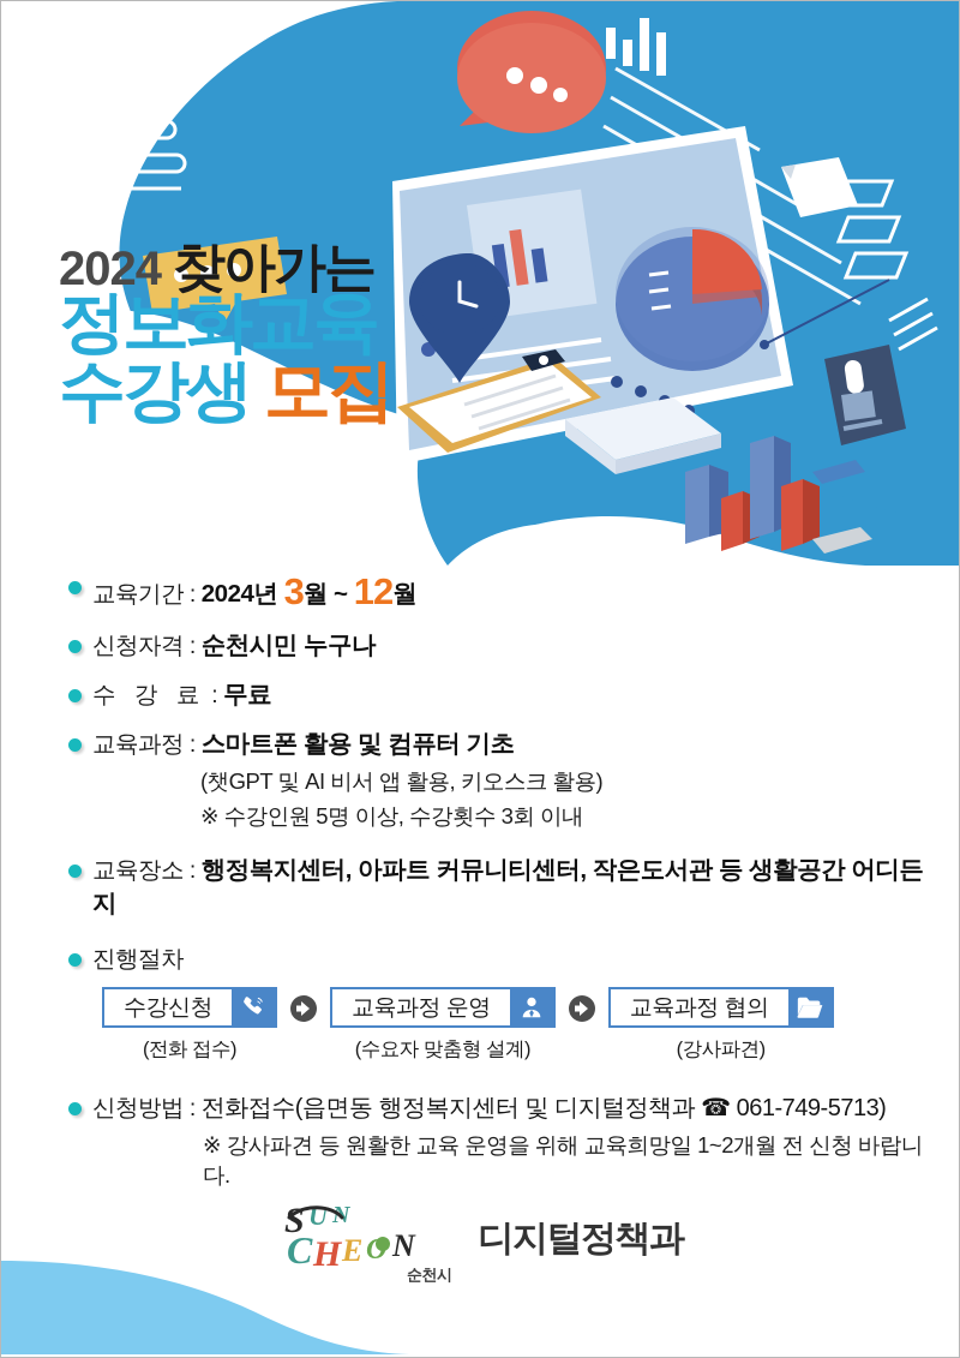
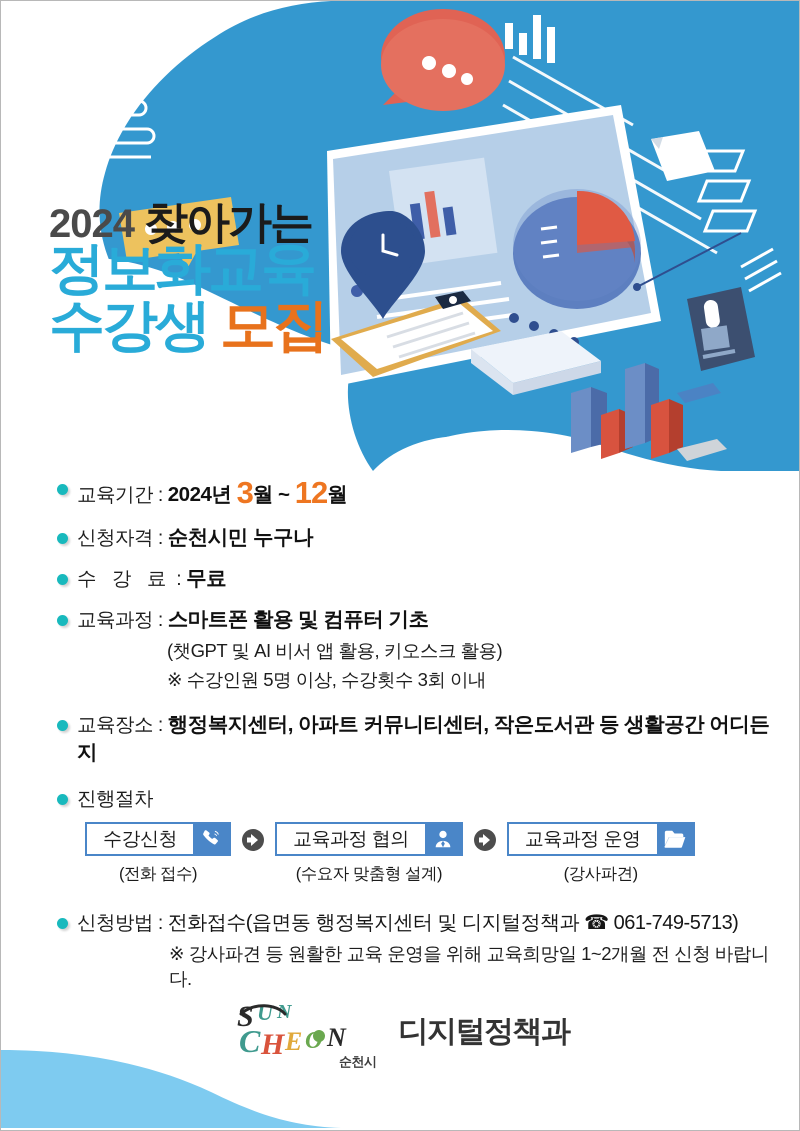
  2024 찾아가는
  정보화교육
  수강생 모집
  교육기간 : 2024년 3월 ~ 12월
  신청자격 : 순천시민 누구나
  수 강 료 : 무료
  교육과정 : 스마트폰 활용 및 컴퓨터 기초
  (챗GPT 및 AI 비서 앱 활용, 키오스크 활용)
  ※ 수강인원 5명 이상, 수강횟수 3회 이내
  교육장소 : 행정복지센터, 아파트 커뮤니티센터, 작은도서관 등 생활공간 어디든지
  진행절차
  수강신청
  (전화 접수)
- 교육과정 운영
+ 교육과정 협의
  (수요자 맞춤형 설계)
- 교육과정 협의
+ 교육과정 운영
  (강사파견)
  신청방법 : 전화접수(읍면동 행정복지센터 및 디지털정책과 ☎ 061-749-5713)
  ※ 강사파견 등 원활한 교육 운영을 위해 교육희망일 1~2개월 전 신청 바랍니다.
  S
  U
  C
  H
  E
  O
  N
  순천시
  디지털정책과
